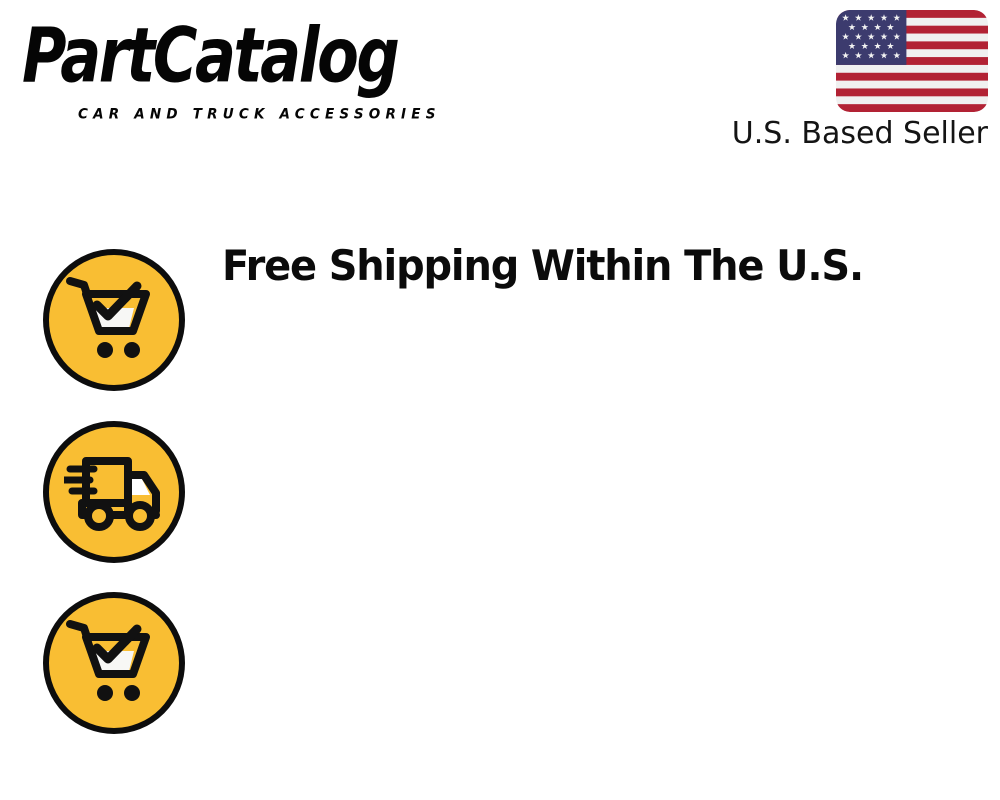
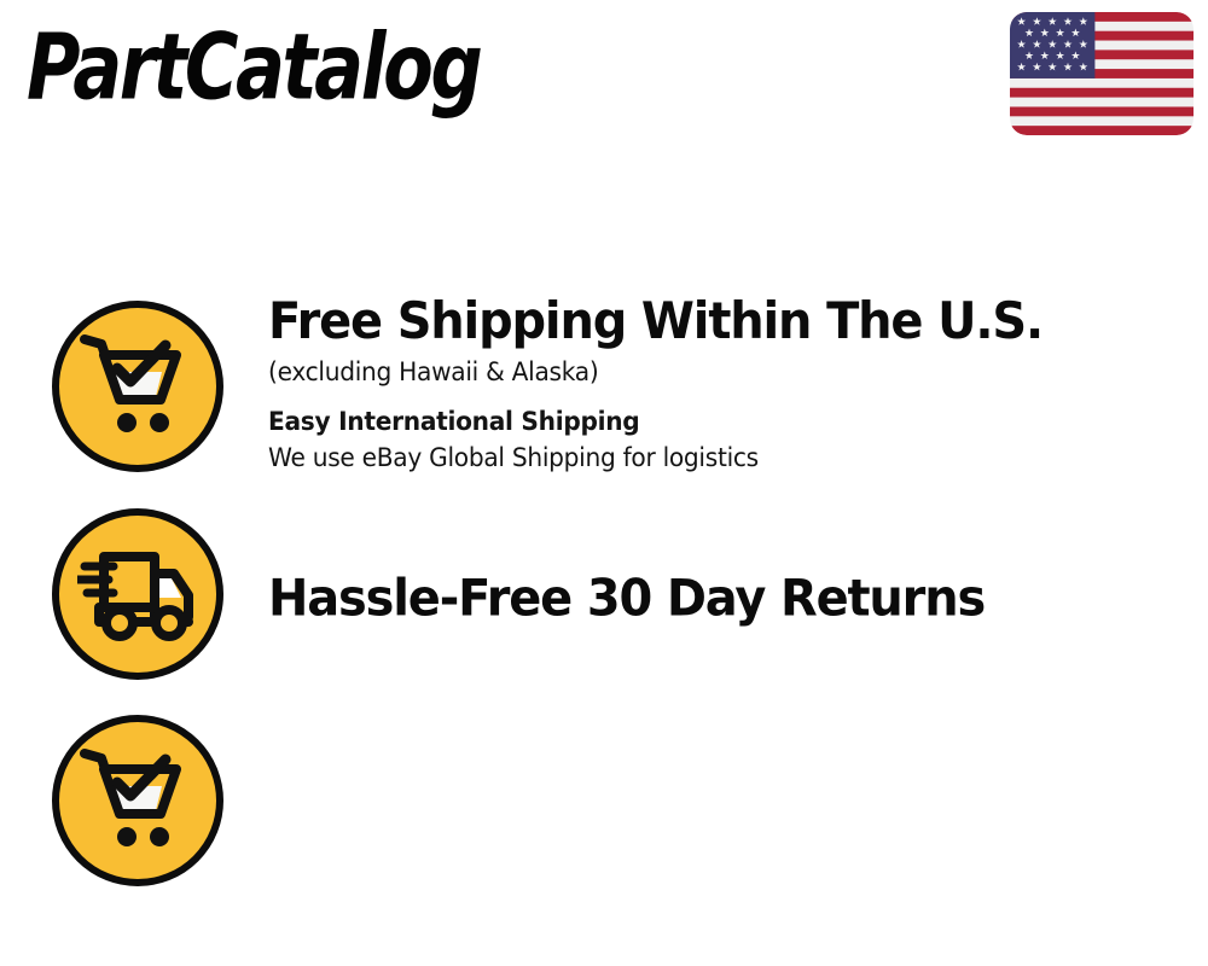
  PartCatalog
- CAR AND TRUCK ACCESSORIES
- U.S. Based Seller
  Free Shipping Within The U.S.
+ (excluding Hawaii & Alaska)
+ Easy International Shipping
+ We use eBay Global Shipping for logistics
+ Hassle-Free 30 Day Returns
